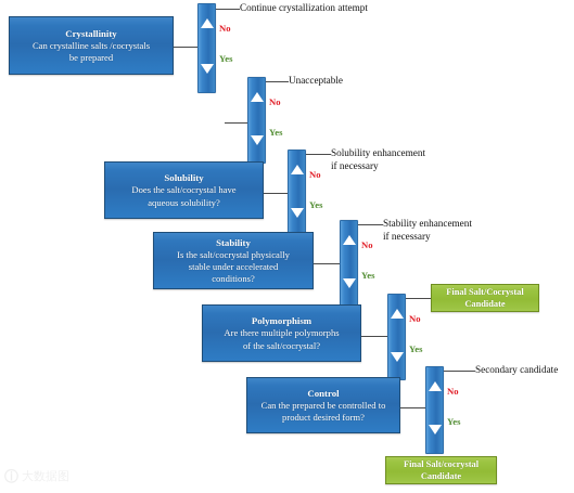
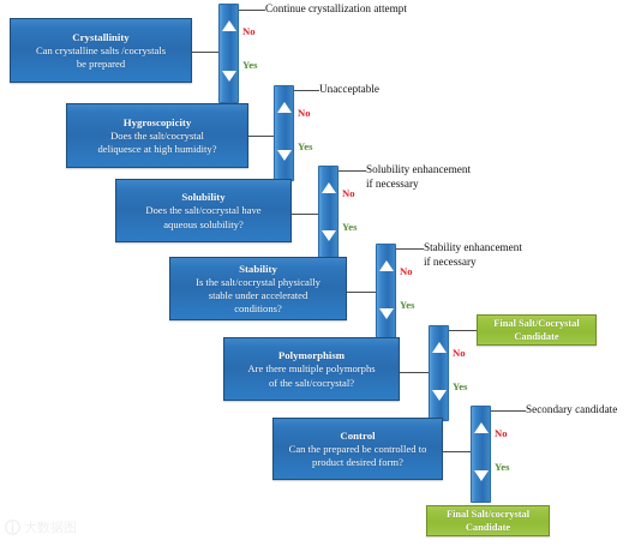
  Crystallinity
  Can crystalline salts /cocrystals
  be prepared
  Continue crystallization attempt
  No
  Yes
+ Hygroscopicity
+ Does the salt/cocrystal
+ deliquesce at high humidity?
  Unacceptable
  No
  Yes
  Solubility
  Does the salt/cocrystal have
  aqueous solubility?
  Solubility enhancement
  if necessary
  No
  Yes
  Stability
  Is the salt/cocrystal physically
  stable under accelerated
  conditions?
  Stability enhancement
  if necessary
  No
  Yes
  Polymorphism
  Are there multiple polymorphs
  of the salt/cocrystal?
  Final Salt/Cocrystal Candidate
  No
  Yes
  Control
  Can the prepared be controlled to
  product desired form?
  Secondary candidate
  No
  Yes
  Final Salt/cocrystal Candidate
